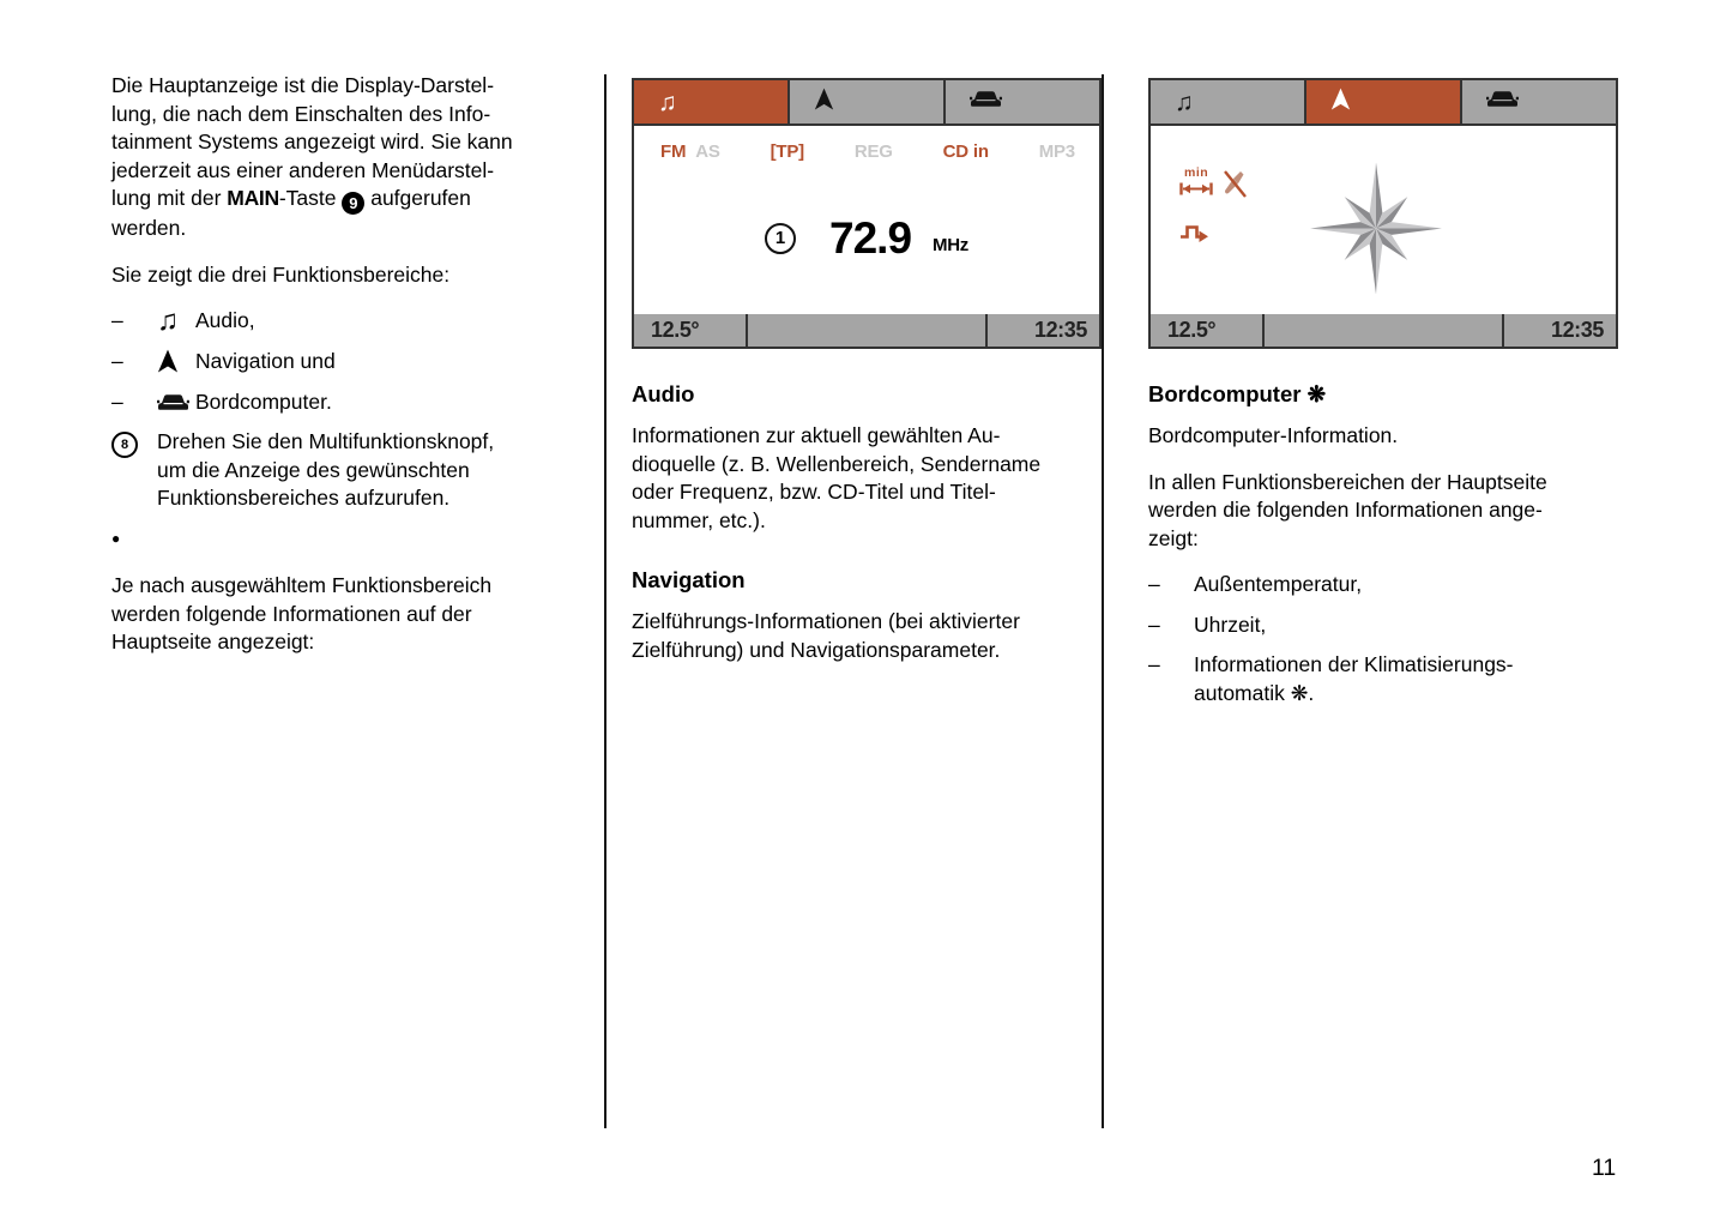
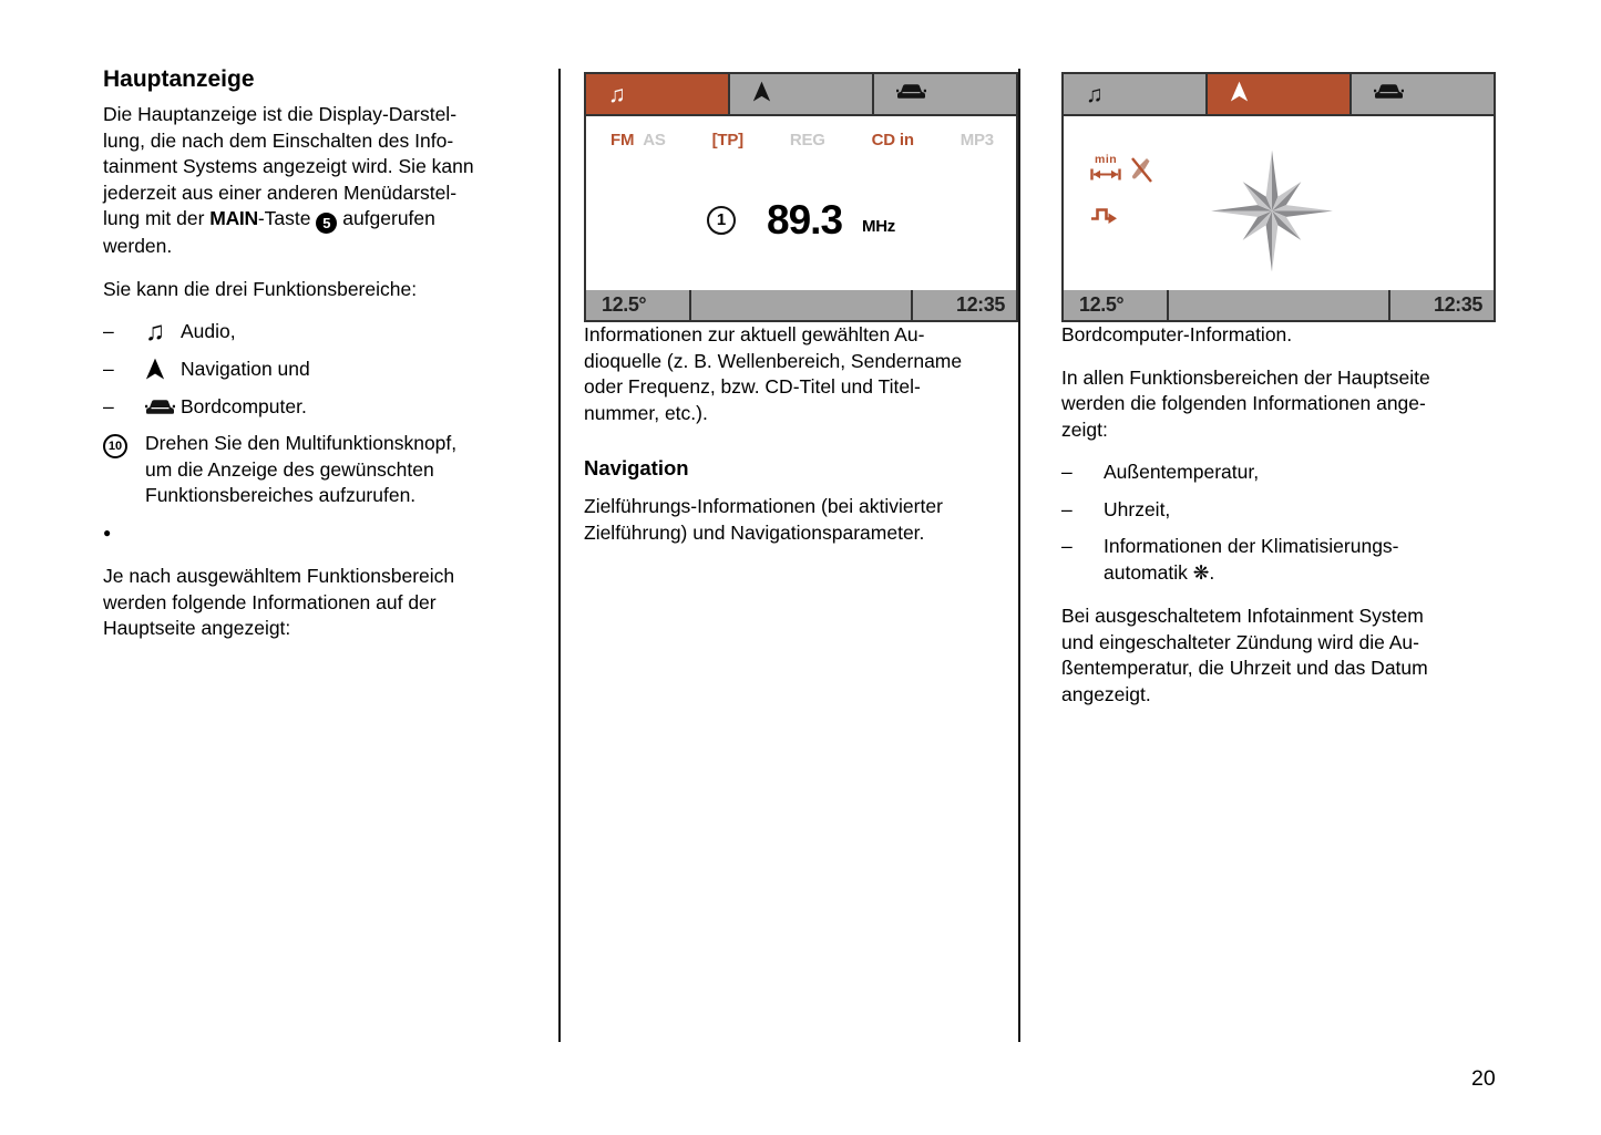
+ Hauptanzeige
  Die Hauptanzeige ist die Display-Darstel-
  lung, die nach dem Einschalten des Info-
  tainment Systems angezeigt wird. Sie kann
  jederzeit aus einer anderen Menüdarstel-
- lung mit der MAIN-Taste 9 aufgerufen
+ lung mit der MAIN-Taste 5 aufgerufen
  werden.
- Sie zeigt die drei Funktionsbereiche:
+ Sie kann die drei Funktionsbereiche:
  –
  ♫
  Audio,
  –
  Navigation und
  –
  Bordcomputer.
- 8
+ 10
  Drehen Sie den Multifunktionsknopf,
  um die Anzeige des gewünschten
  Funktionsbereiches aufzurufen.
  ●
  Je nach ausgewähltem Funktionsbereich
  werden folgende Informationen auf der
  Hauptseite angezeigt:
  ♫
  FM
  AS
  [TP]
  REG
  CD in
  MP3
  1
- 72.9
+ 89.3
  MHz
  12.5°
  12:35
- Audio
  Informationen zur aktuell gewählten Au-
  dioquelle (z. B. Wellenbereich, Sendername
  oder Frequenz, bzw. CD-Titel und Titel-
  nummer, etc.).
  Navigation
  Zielführungs-Informationen (bei aktivierter
  Zielführung) und Navigationsparameter.
  ♫
  min
  12.5°
  12:35
- Bordcomputer ❋
  Bordcomputer-Information.
  In allen Funktionsbereichen der Hauptseite
  werden die folgenden Informationen ange-
  zeigt:
  –
  Außentemperatur,
  –
  Uhrzeit,
  –
  Informationen der Klimatisierungs-
  automatik ❋.
+ Bei ausgeschaltetem Infotainment System
+ und eingeschalteter Zündung wird die Au-
+ ßentemperatur, die Uhrzeit und das Datum
+ angezeigt.
- 11
+ 20
